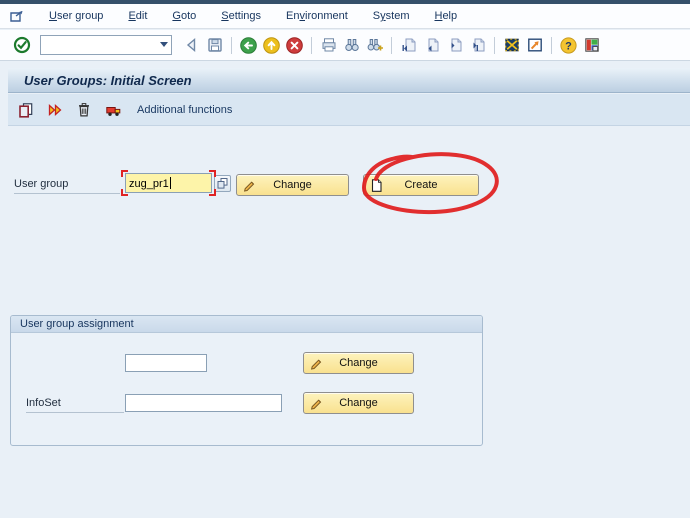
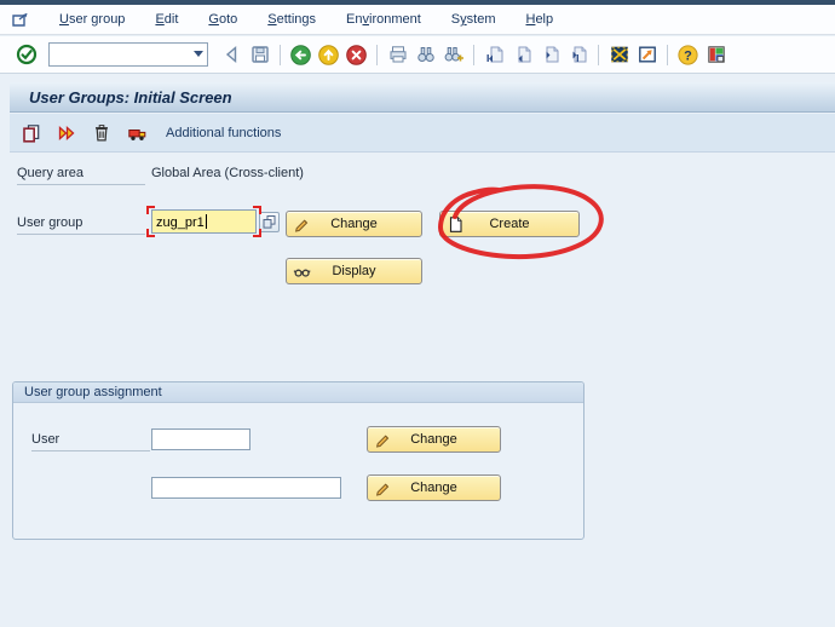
  User group
  Edit
  Goto
  Settings
  Environment
  System
  Help
  ?
  User Groups: Initial Screen
  Additional functions
+ Query area
+ Global Area (Cross-client)
  User group
  zug_pr1
  Change
  Create
+ Display
  User group assignment
+ User
  Change
- InfoSet
  Change
